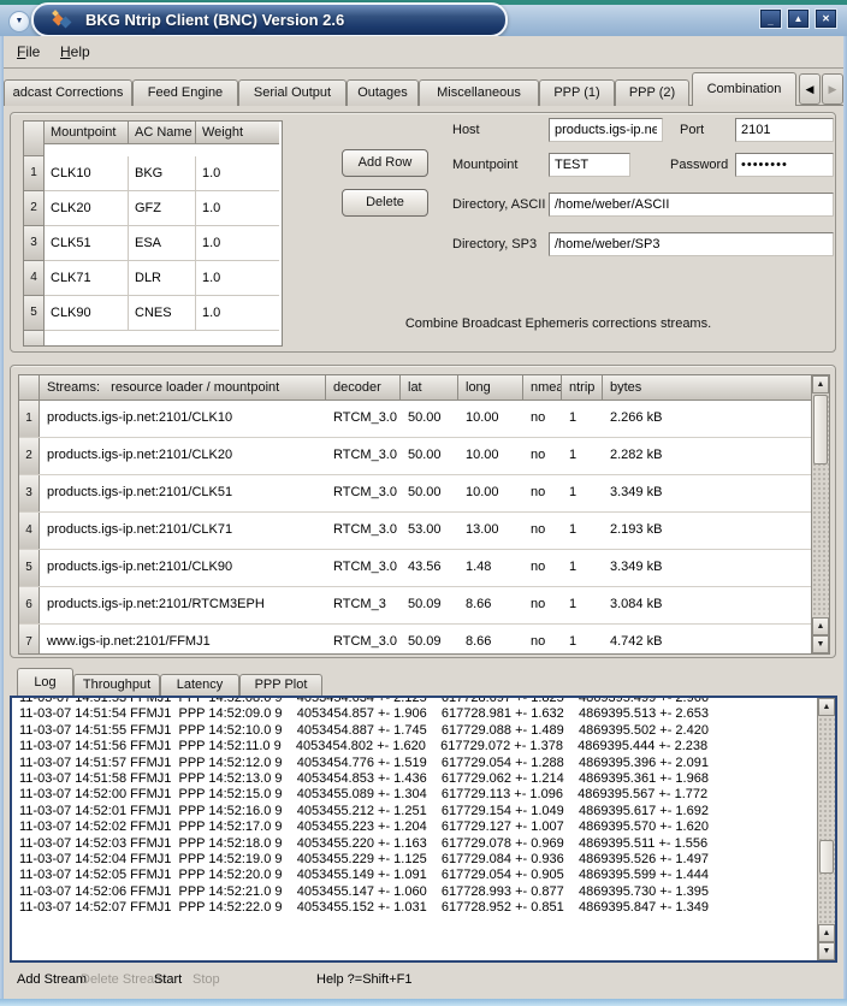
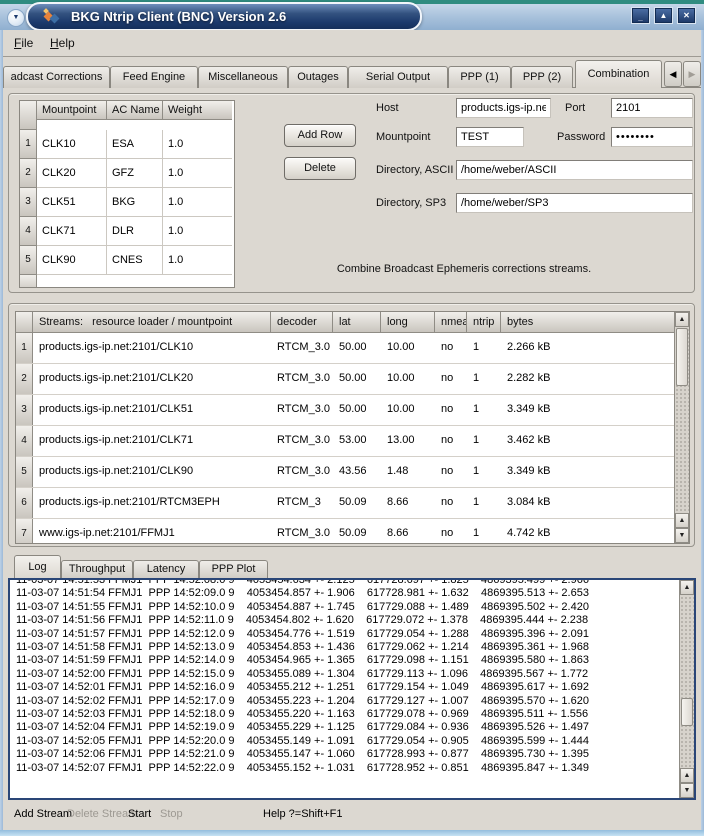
  BKG Ntrip Client (BNC) Version 2.6
  _
  ▲
  ✕
  File
  Help
  adcast Corrections
  Feed Engine
- Serial Output
+ Miscellaneous
  Outages
- Miscellaneous
+ Serial Output
  PPP (1)
  PPP (2)
  Combination
  ◀
  ▶
  Mountpoint
  AC Name
  Weight
  1
  CLK10
- BKG
+ ESA
  1.0
  2
  CLK20
  GFZ
  1.0
  3
  CLK51
- ESA
+ BKG
  1.0
  4
  CLK71
  DLR
  1.0
  5
  CLK90
  CNES
  1.0
  Add Row
  Delete
  Host
  products.igs-ip.ne
  Port
  2101
  Mountpoint
  TEST
  Password
  ••••••••
  Directory, ASCII
  /home/weber/ASCII
  Directory, SP3
  /home/weber/SP3
  Combine Broadcast Ephemeris corrections streams.
  Streams: resource loader / mountpoint
  decoder
  lat
  long
  nmea
  ntrip
  bytes
  1
  products.igs-ip.net:2101/CLK10
  RTCM_3.0
  50.00
  10.00
  no
  1
  2.266 kB
  2
  products.igs-ip.net:2101/CLK20
  RTCM_3.0
  50.00
  10.00
  no
  1
  2.282 kB
  3
  products.igs-ip.net:2101/CLK51
  RTCM_3.0
  50.00
  10.00
  no
  1
  3.349 kB
  4
  products.igs-ip.net:2101/CLK71
  RTCM_3.0
  53.00
  13.00
  no
  1
- 2.193 kB
+ 3.462 kB
  5
  products.igs-ip.net:2101/CLK90
  RTCM_3.0
  43.56
  1.48
  no
  1
  3.349 kB
  6
  products.igs-ip.net:2101/RTCM3EPH
  RTCM_3
  50.09
  8.66
  no
  1
  3.084 kB
  7
  www.igs-ip.net:2101/FFMJ1
  RTCM_3.0
  50.09
  8.66
  no
  1
  4.742 kB
  Log
  Throughput
  Latency
  PPP Plot
  11-03-07 14:51:53 FFMJ1 PPP 14:52:08.0 9 4053454.634 +- 2.125 617728.697 +- 1.825 4869395.499 +- 2.966
  11-03-07 14:51:54 FFMJ1 PPP 14:52:09.0 9 4053454.857 +- 1.906 617728.981 +- 1.632 4869395.513 +- 2.653
  11-03-07 14:51:55 FFMJ1 PPP 14:52:10.0 9 4053454.887 +- 1.745 617729.088 +- 1.489 4869395.502 +- 2.420
  11-03-07 14:51:56 FFMJ1 PPP 14:52:11.0 9 4053454.802 +- 1.620 617729.072 +- 1.378 4869395.444 +- 2.238
  11-03-07 14:51:57 FFMJ1 PPP 14:52:12.0 9 4053454.776 +- 1.519 617729.054 +- 1.288 4869395.396 +- 2.091
  11-03-07 14:51:58 FFMJ1 PPP 14:52:13.0 9 4053454.853 +- 1.436 617729.062 +- 1.214 4869395.361 +- 1.968
+ 11-03-07 14:51:59 FFMJ1 PPP 14:52:14.0 9 4053454.965 +- 1.365 617729.098 +- 1.151 4869395.580 +- 1.863
  11-03-07 14:52:00 FFMJ1 PPP 14:52:15.0 9 4053455.089 +- 1.304 617729.113 +- 1.096 4869395.567 +- 1.772
  11-03-07 14:52:01 FFMJ1 PPP 14:52:16.0 9 4053455.212 +- 1.251 617729.154 +- 1.049 4869395.617 +- 1.692
  11-03-07 14:52:02 FFMJ1 PPP 14:52:17.0 9 4053455.223 +- 1.204 617729.127 +- 1.007 4869395.570 +- 1.620
  11-03-07 14:52:03 FFMJ1 PPP 14:52:18.0 9 4053455.220 +- 1.163 617729.078 +- 0.969 4869395.511 +- 1.556
  11-03-07 14:52:04 FFMJ1 PPP 14:52:19.0 9 4053455.229 +- 1.125 617729.084 +- 0.936 4869395.526 +- 1.497
  11-03-07 14:52:05 FFMJ1 PPP 14:52:20.0 9 4053455.149 +- 1.091 617729.054 +- 0.905 4869395.599 +- 1.444
  11-03-07 14:52:06 FFMJ1 PPP 14:52:21.0 9 4053455.147 +- 1.060 617728.993 +- 0.877 4869395.730 +- 1.395
  11-03-07 14:52:07 FFMJ1 PPP 14:52:22.0 9 4053455.152 +- 1.031 617728.952 +- 0.851 4869395.847 +- 1.349
  Add Stream
  Delete Stream
  Start
  Stop
  Help ?=Shift+F1
